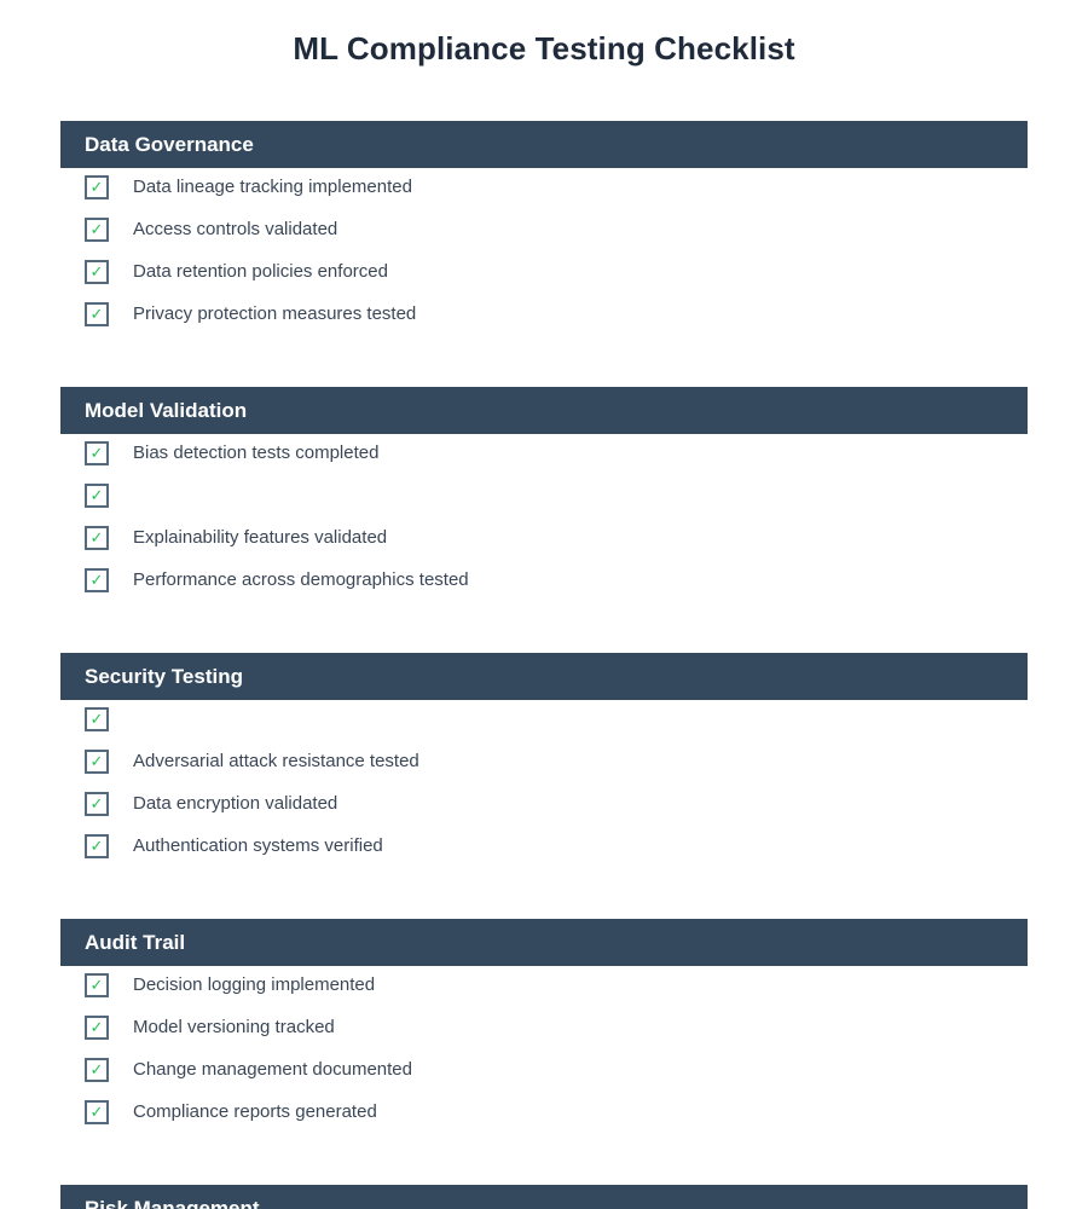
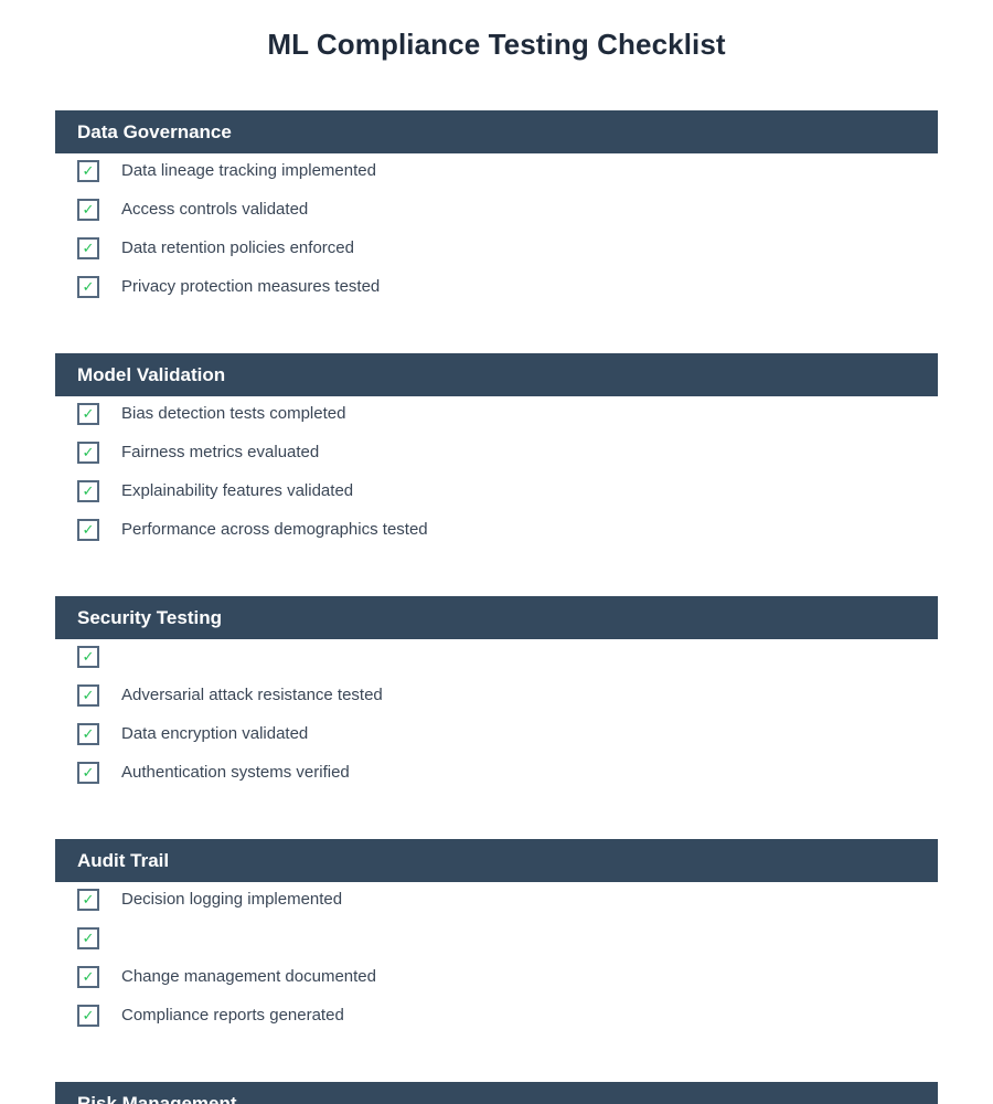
  ML Compliance Testing Checklist
  Data Governance
  ✓
  Data lineage tracking implemented
  ✓
  Access controls validated
  ✓
  Data retention policies enforced
  ✓
  Privacy protection measures tested
  Model Validation
  ✓
  Bias detection tests completed
  ✓
+ Fairness metrics evaluated
  ✓
  Explainability features validated
  ✓
  Performance across demographics tested
  Security Testing
  ✓
  ✓
  Adversarial attack resistance tested
  ✓
  Data encryption validated
  ✓
  Authentication systems verified
  Audit Trail
  ✓
  Decision logging implemented
  ✓
- Model versioning tracked
  ✓
  Change management documented
  ✓
  Compliance reports generated
